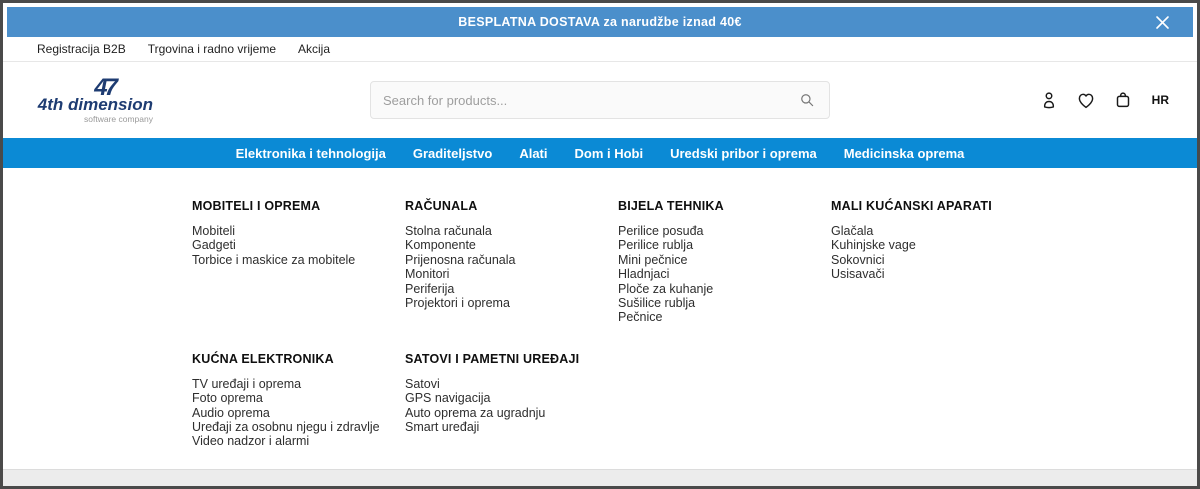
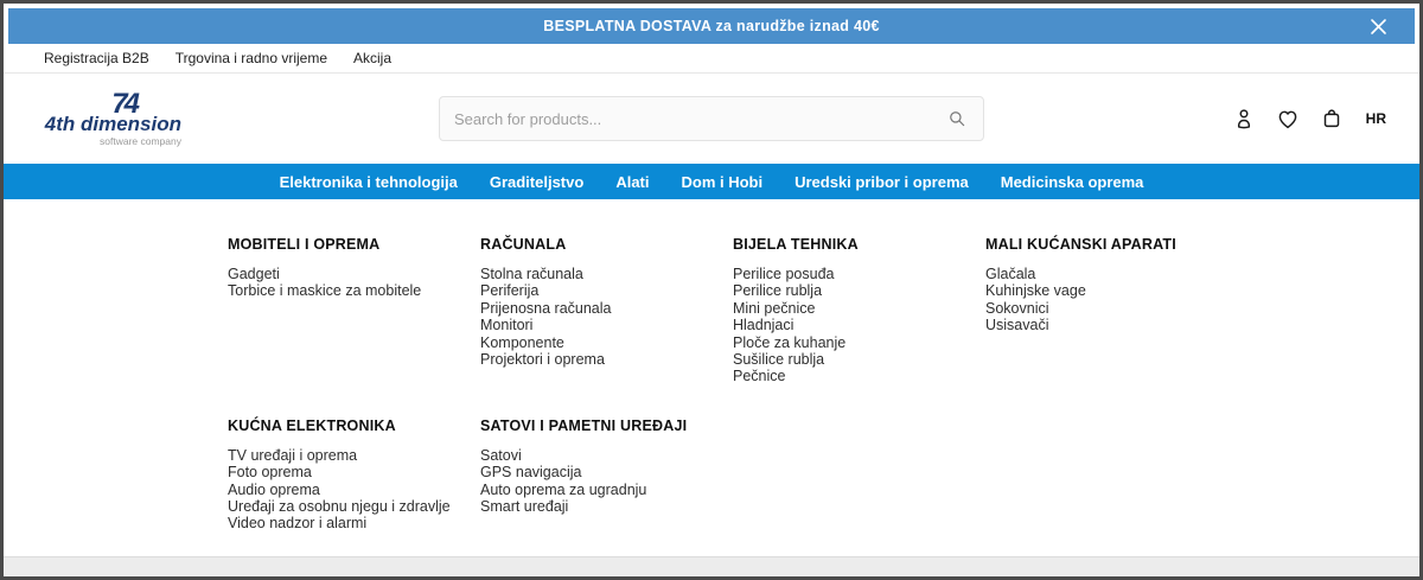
  BESPLATNA DOSTAVA za narudžbe iznad 40€
  Registracija B2B
  Trgovina i radno vrijeme
  Akcija
- 47
+ 74
  4th dimension
  software company
  Search for products...
  HR
  Elektronika i tehnologija
  Graditeljstvo
  Alati
  Dom i Hobi
  Uredski pribor i oprema
  Medicinska oprema
  MOBITELI I OPREMA
- Mobiteli
  Gadgeti
  Torbice i maskice za mobitele
  RAČUNALA
  Stolna računala
- Komponente
+ Periferija
  Prijenosna računala
  Monitori
- Periferija
+ Komponente
  Projektori i oprema
  BIJELA TEHNIKA
  Perilice posuđa
  Perilice rublja
  Mini pečnice
  Hladnjaci
  Ploče za kuhanje
  Sušilice rublja
  Pečnice
  MALI KUĆANSKI APARATI
  Glačala
  Kuhinjske vage
  Sokovnici
  Usisavači
  KUĆNA ELEKTRONIKA
  TV uređaji i oprema
  Foto oprema
  Audio oprema
  Uređaji za osobnu njegu i zdravlje
  Video nadzor i alarmi
  SATOVI I PAMETNI UREĐAJI
  Satovi
  GPS navigacija
  Auto oprema za ugradnju
  Smart uređaji
